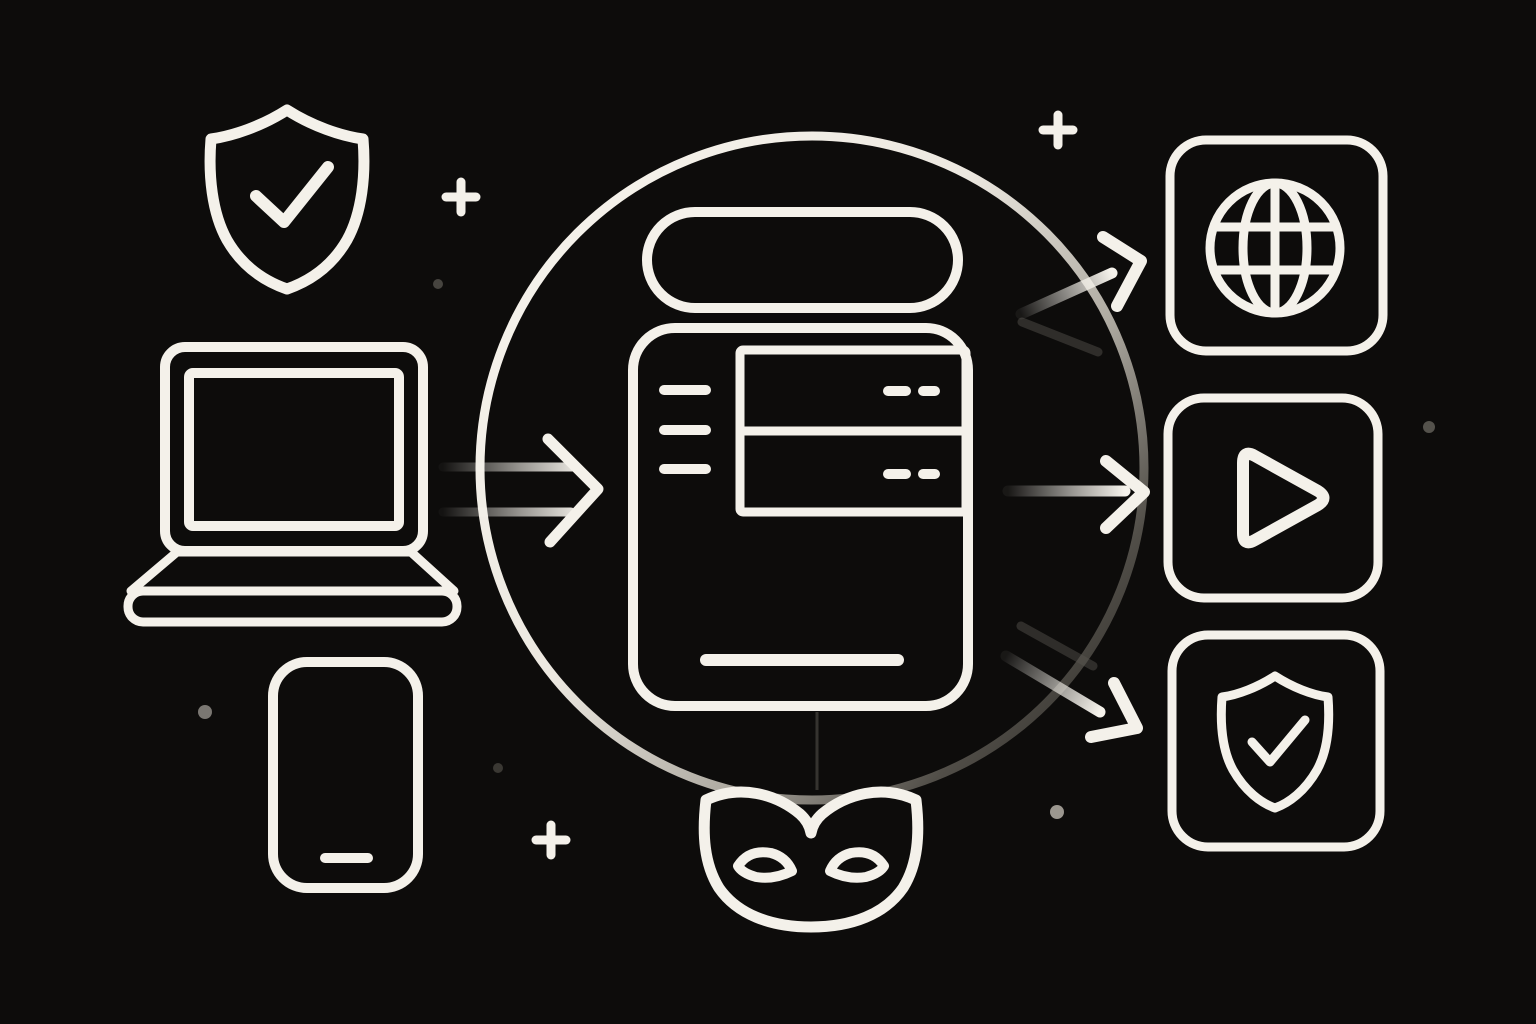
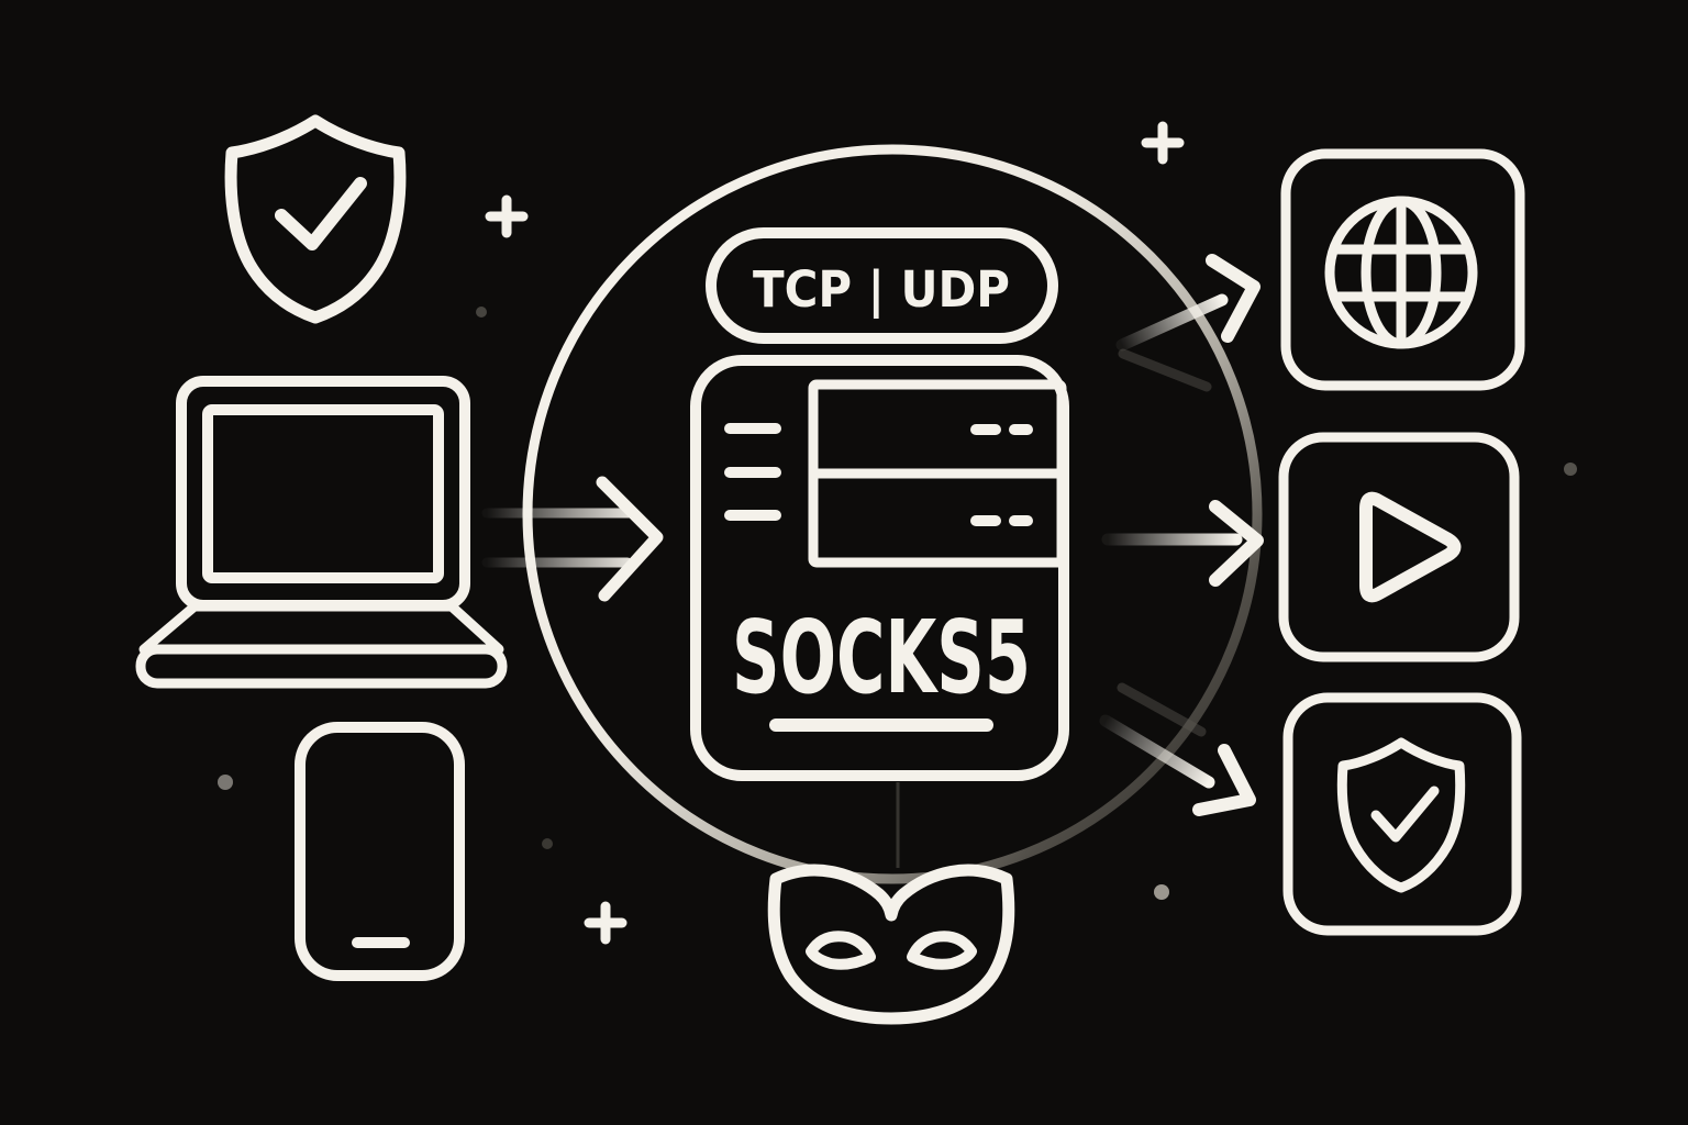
+ TCP | UDP
+ SOCKS5
